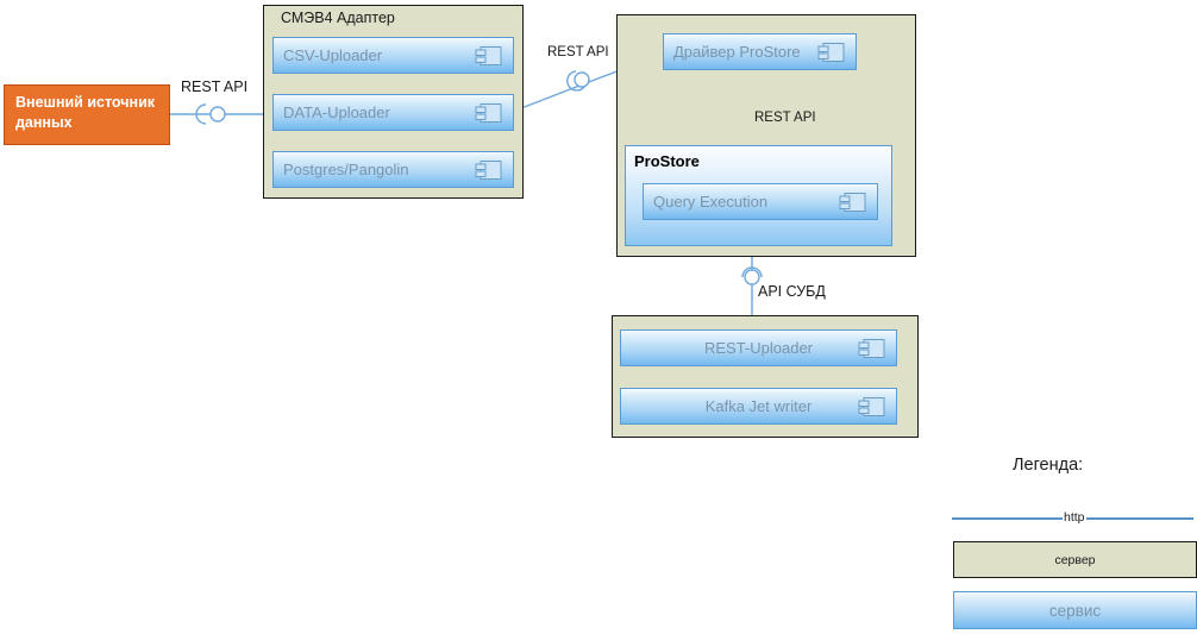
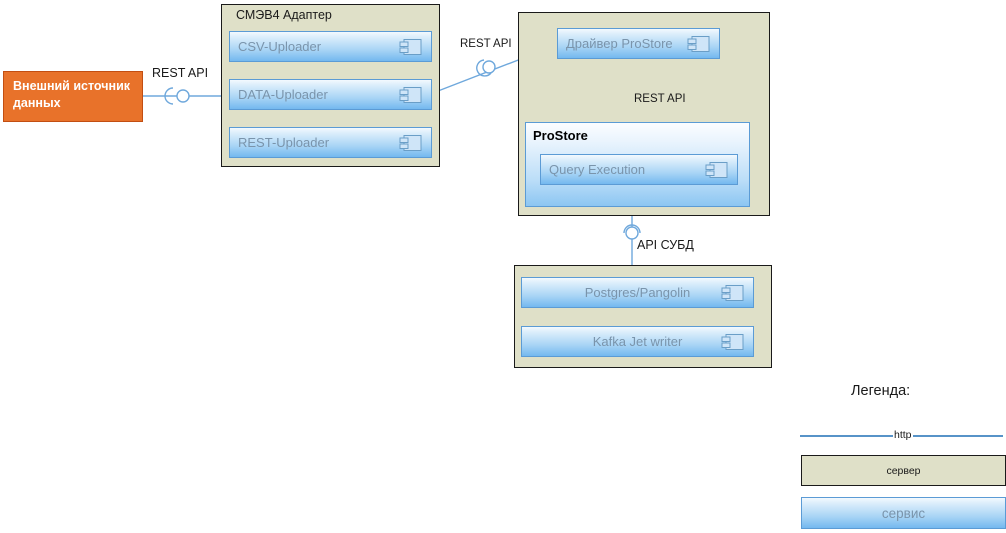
  Внешний источник данных
  СМЭВ4 Адаптер
  CSV-Uploader
  DATA-Uploader
- Postgres/Pangolin
+ REST-Uploader
  Драйвер ProStore
  ProStore
  Query Execution
- REST-Uploader
+ Postgres/Pangolin
  Kafka Jet writer
  REST API
  REST API
  REST API
  API СУБД
  Легенда:
  http
  сервер
  сервис
